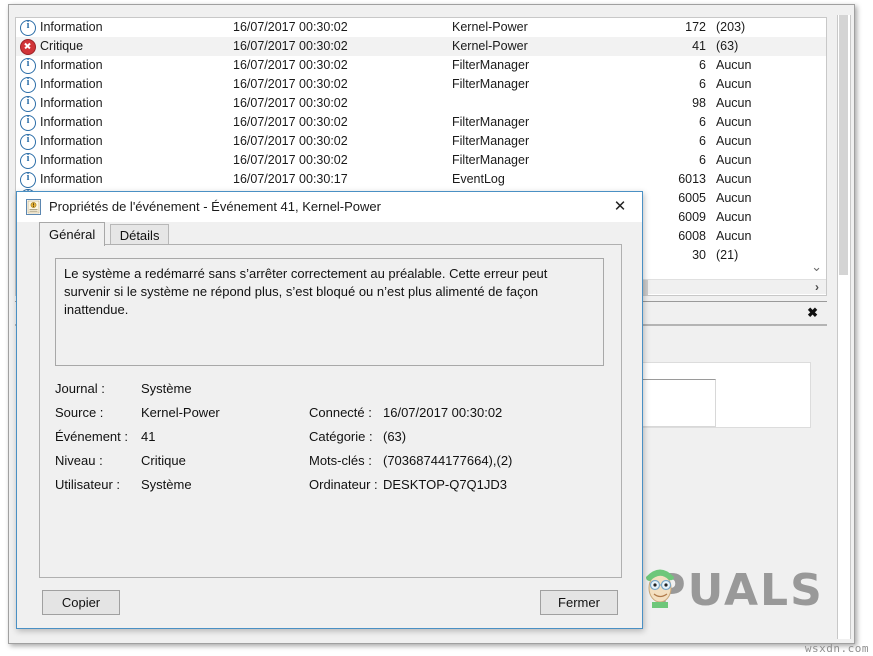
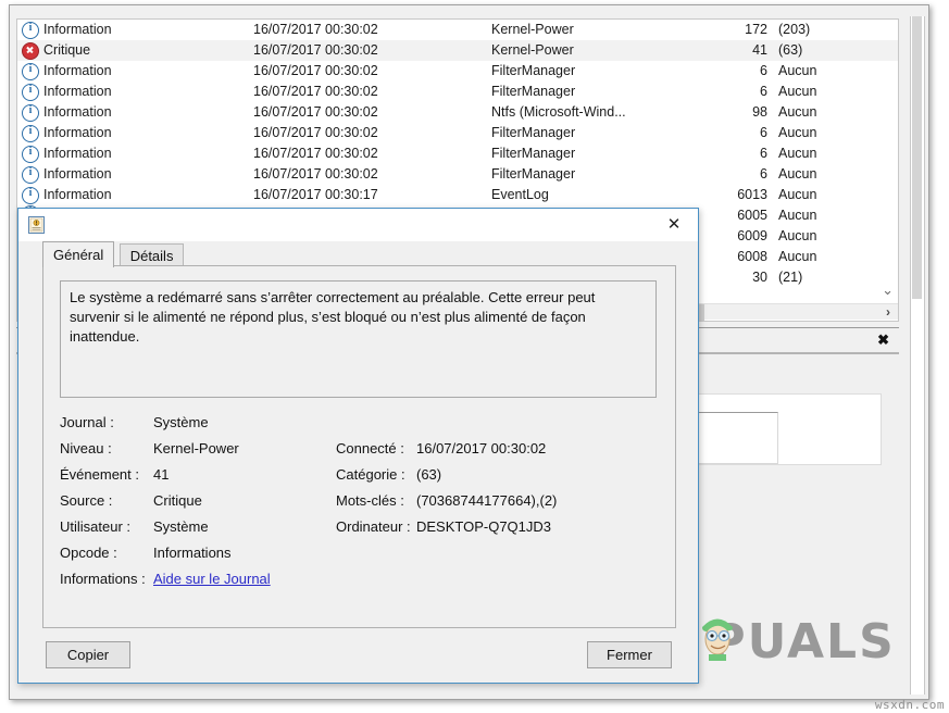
  Information
  16/07/2017 00:30:02
  Kernel-Power
  172
  (203)
  Critique
  16/07/2017 00:30:02
  Kernel-Power
  41
  (63)
  Information
  16/07/2017 00:30:02
  FilterManager
  6
  Aucun
  Information
  16/07/2017 00:30:02
  FilterManager
  6
  Aucun
  Information
  16/07/2017 00:30:02
+ Ntfs (Microsoft-Wind...
  98
  Aucun
  Information
  16/07/2017 00:30:02
  FilterManager
  6
  Aucun
  Information
  16/07/2017 00:30:02
  FilterManager
  6
  Aucun
  Information
  16/07/2017 00:30:02
  FilterManager
  6
  Aucun
  Information
  16/07/2017 00:30:17
  EventLog
  6013
  Aucun
  6005
  Aucun
  6009
  Aucun
  6008
  Aucun
  30
  (21)
  ⌄
  ›
  ✖
  wsxdn.com
- Propriétés de l'événement - Événement 41, Kernel-Power
  ✕
  Général Détails
- Le système a redémarré sans s’arrêter correctement au préalable. Cette erreur peut survenir si le système ne répond plus, s’est bloqué ou n’est plus alimenté de façon inattendue.
+ Le système a redémarré sans s’arrêter correctement au préalable. Cette erreur peut survenir si le alimenté ne répond plus, s’est bloqué ou n’est plus alimenté de façon inattendue.
  Journal :
  Système
- Source :
+ Niveau :
  Kernel-Power
  Connecté :
  16/07/2017 00:30:02
  Événement :
  41
  Catégorie :
  (63)
- Niveau :
+ Source :
  Critique
  Mots-clés :
  (70368744177664),(2)
  Utilisateur :
  Système
  Ordinateur :
  DESKTOP-Q7Q1JD3
+ Opcode :
+ Informations
+ Informations :
+ Aide sur le Journal
  Copier
  Fermer
